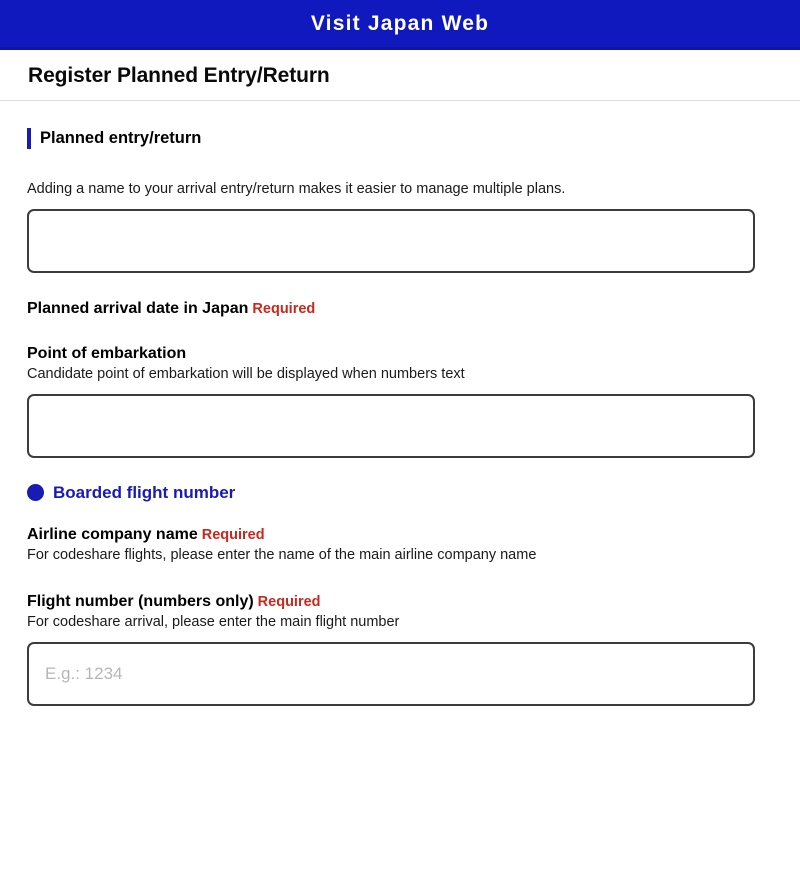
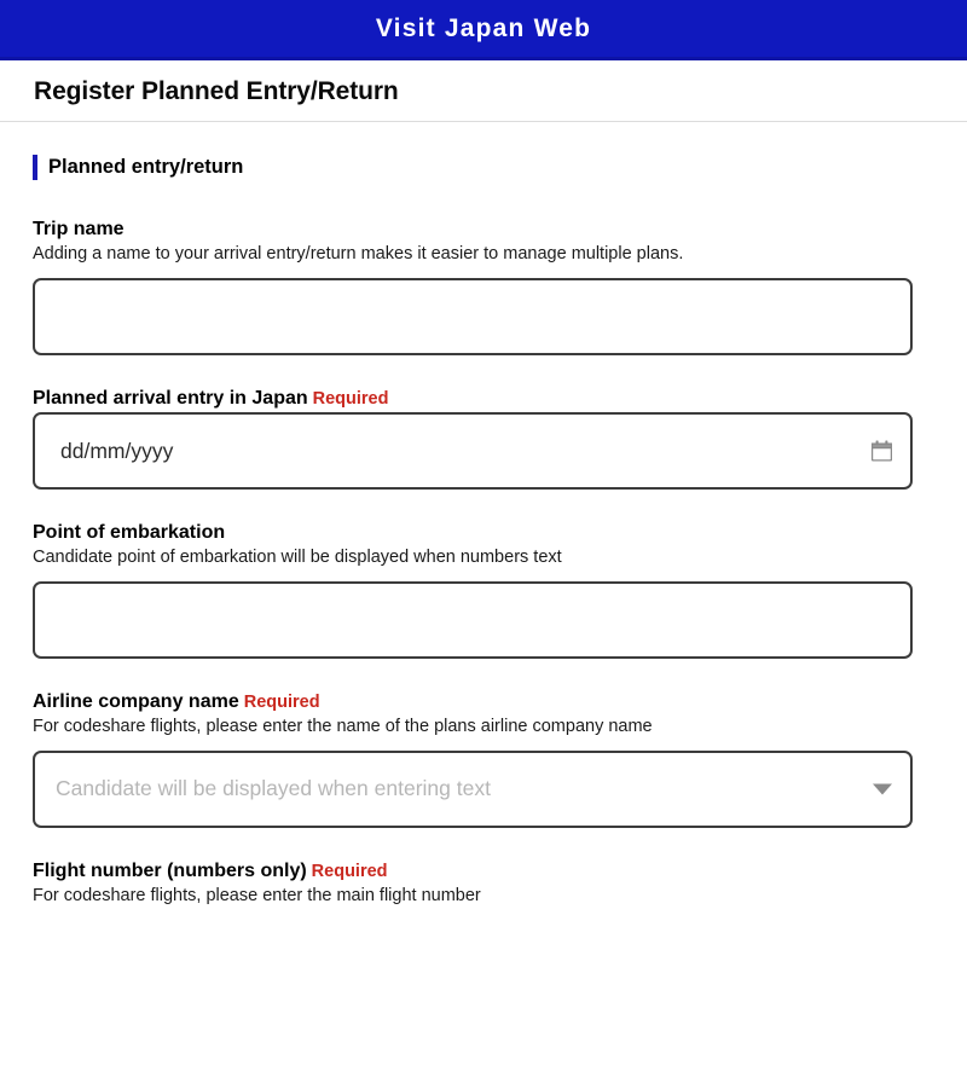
  Visit Japan Web
  Register Planned Entry/Return
  Planned entry/return
+ Trip name
  Adding a name to your arrival entry/return makes it easier to manage multiple plans.
- Planned arrival date in Japan Required
+ Planned arrival entry in Japan Required
+ dd/mm/yyyy
  Point of embarkation
  Candidate point of embarkation will be displayed when numbers text
- Boarded flight number
  Airline company name Required
- For codeshare flights, please enter the name of the main airline company name
+ For codeshare flights, please enter the name of the plans airline company name
+ Candidate will be displayed when entering text
  Flight number (numbers only) Required
- For codeshare arrival, please enter the main flight number
+ For codeshare flights, please enter the main flight number
- E.g.: 1234
